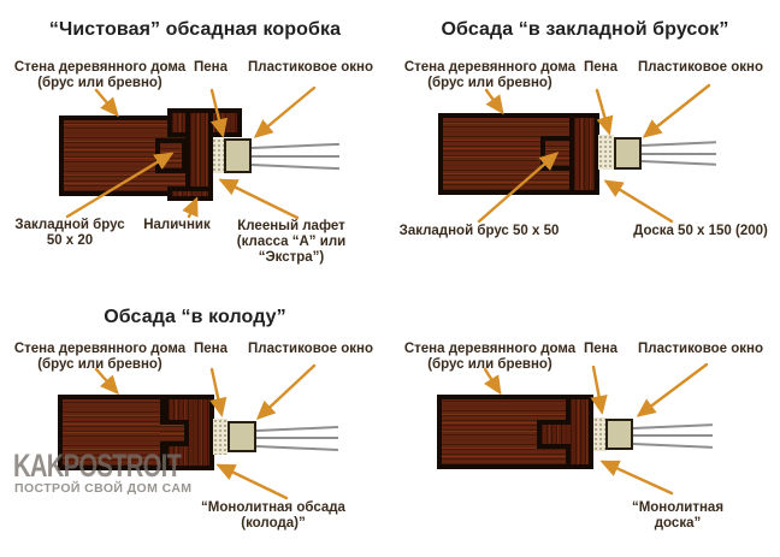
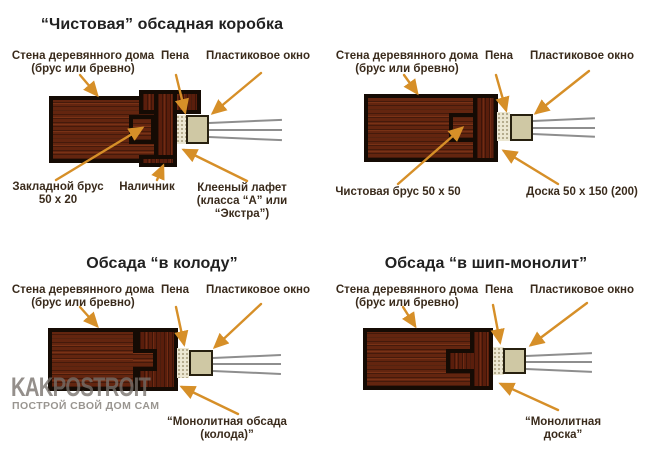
  “Чистовая” обсадная коробка
  Стена деревянного дома
  (брус или бревно)
  Пена
  Пластиковое окно
  Закладной брус
  50 х 20
  Наличник
  Клееный лафет
  (класса “А” или “Экстра”)
- Обсада “в закладной брусок”
  Стена деревянного дома
  (брус или бревно)
  Пена
  Пластиковое окно
- Закладной брус 50 х 50
+ Чистовая брус 50 х 50
  Доска 50 х 150 (200)
  Обсада “в колоду”
  Стена деревянного дома
  (брус или бревно)
  Пена
  Пластиковое окно
  “Монолитная обсада (колода)”
+ Обсада “в шип-монолит”
  Стена деревянного дома
  (брус или бревно)
  Пена
  Пластиковое окно
  “Монолитная доска”
  KAKPOSTROIT
  ПОСТРОЙ СВОЙ ДОМ САМ
